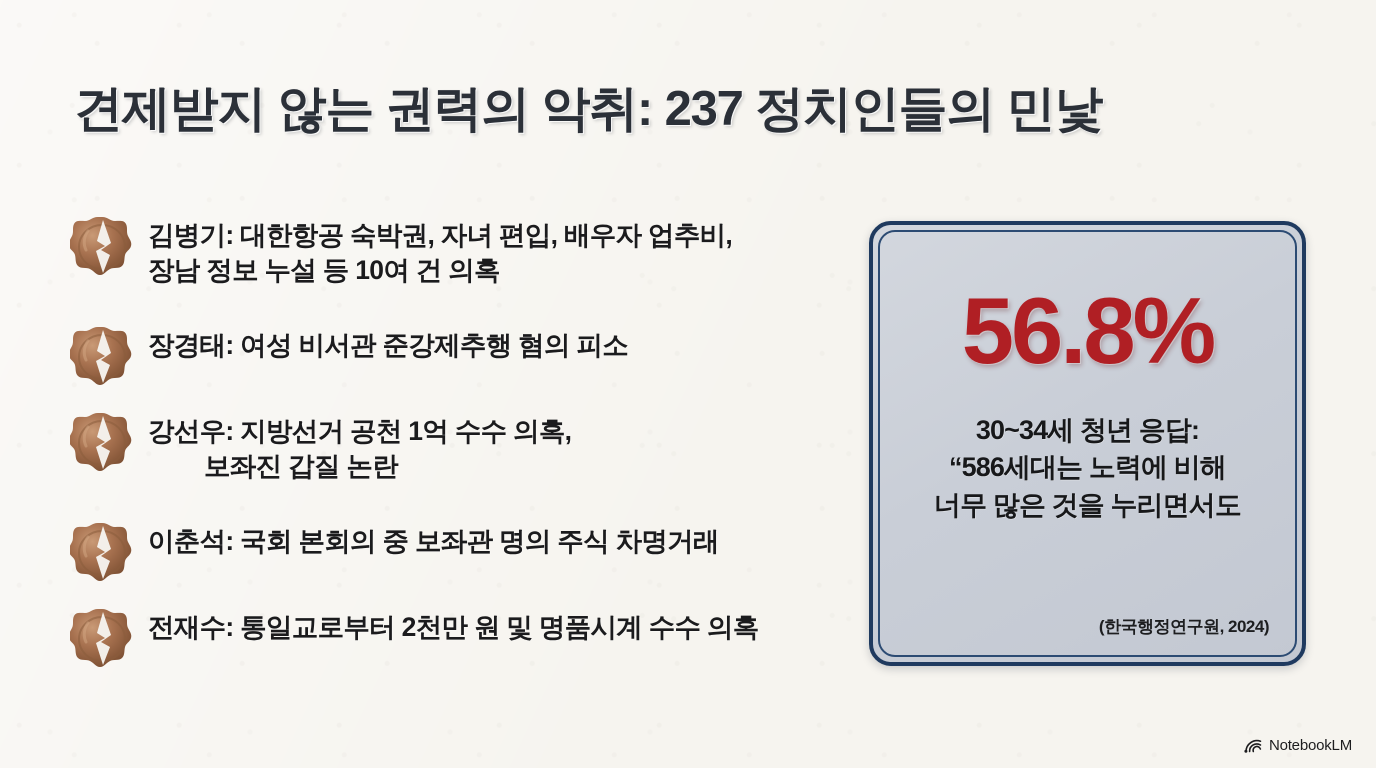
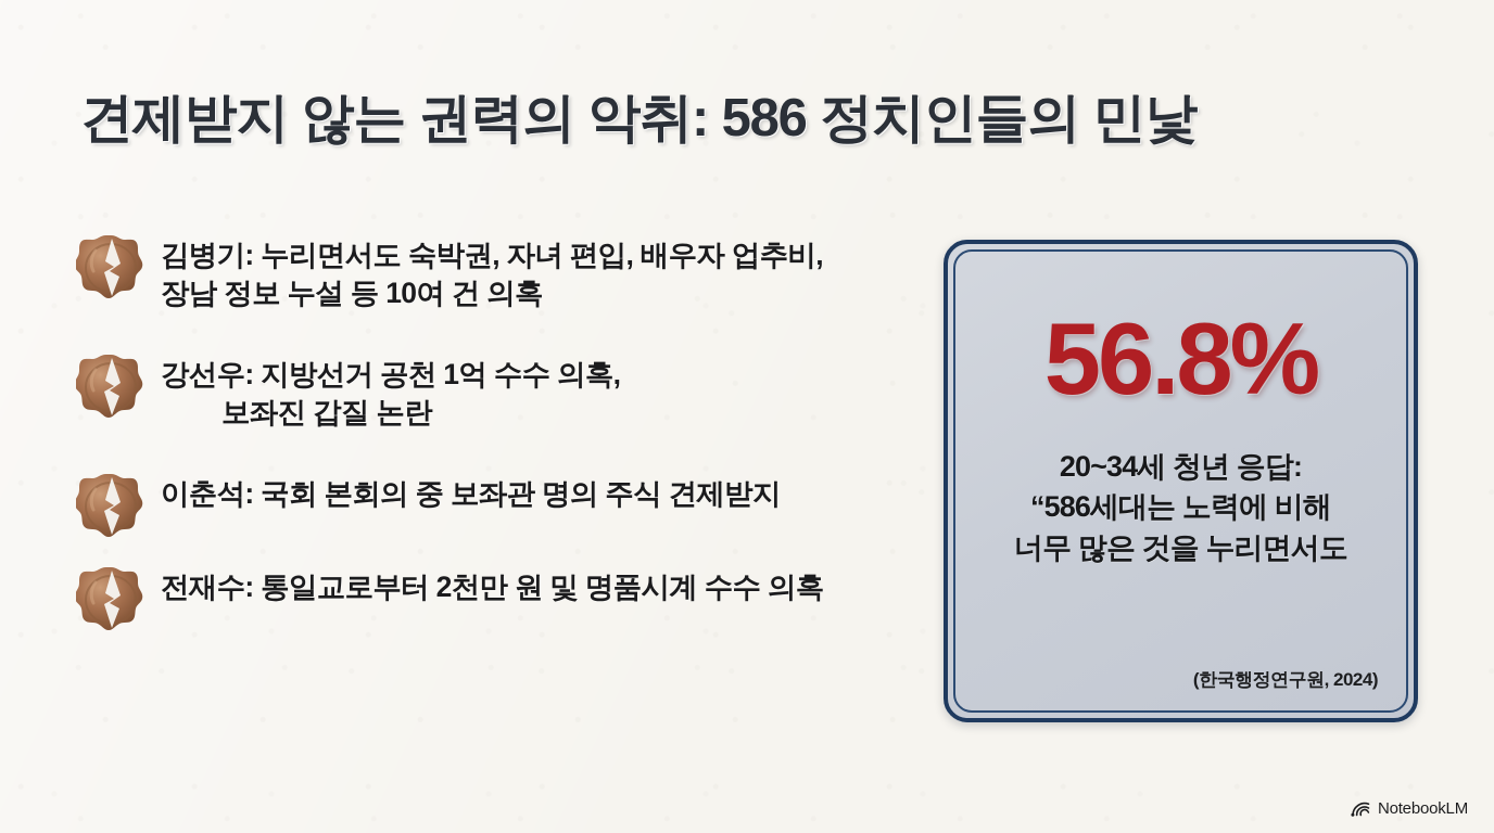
- 견제받지 않는 권력의 악취: 237 정치인들의 민낯
+ 견제받지 않는 권력의 악취: 586 정치인들의 민낯
- 김병기: 대한항공 숙박권, 자녀 편입, 배우자 업추비,
+ 김병기: 누리면서도 숙박권, 자녀 편입, 배우자 업추비,
  장남 정보 누설 등 10여 건 의혹
- 장경태: 여성 비서관 준강제추행 혐의 피소
  강선우: 지방선거 공천 1억 수수 의혹,
  보좌진 갑질 논란
- 이춘석: 국회 본회의 중 보좌관 명의 주식 차명거래
+ 이춘석: 국회 본회의 중 보좌관 명의 주식 견제받지
  전재수: 통일교로부터 2천만 원 및 명품시계 수수 의혹
  56.8%
- 30~34세 청년 응답:
+ 20~34세 청년 응답:
  “586세대는 노력에 비해
  너무 많은 것을 누리면서도
  (한국행정연구원, 2024)
  NotebookLM
